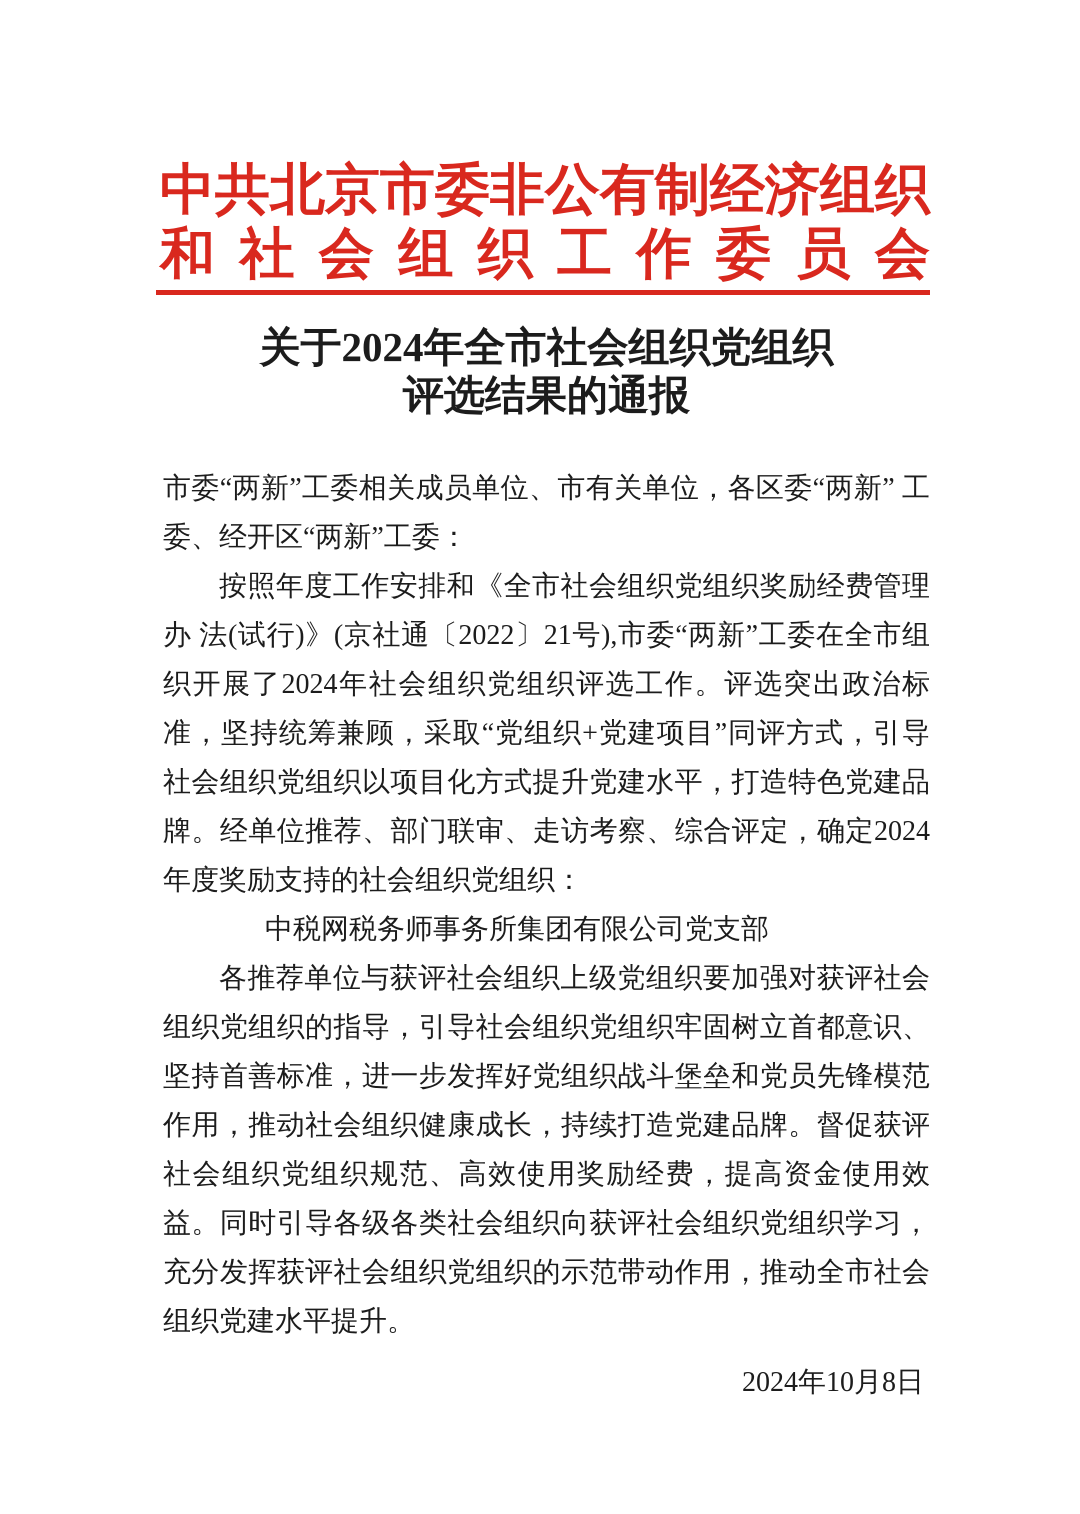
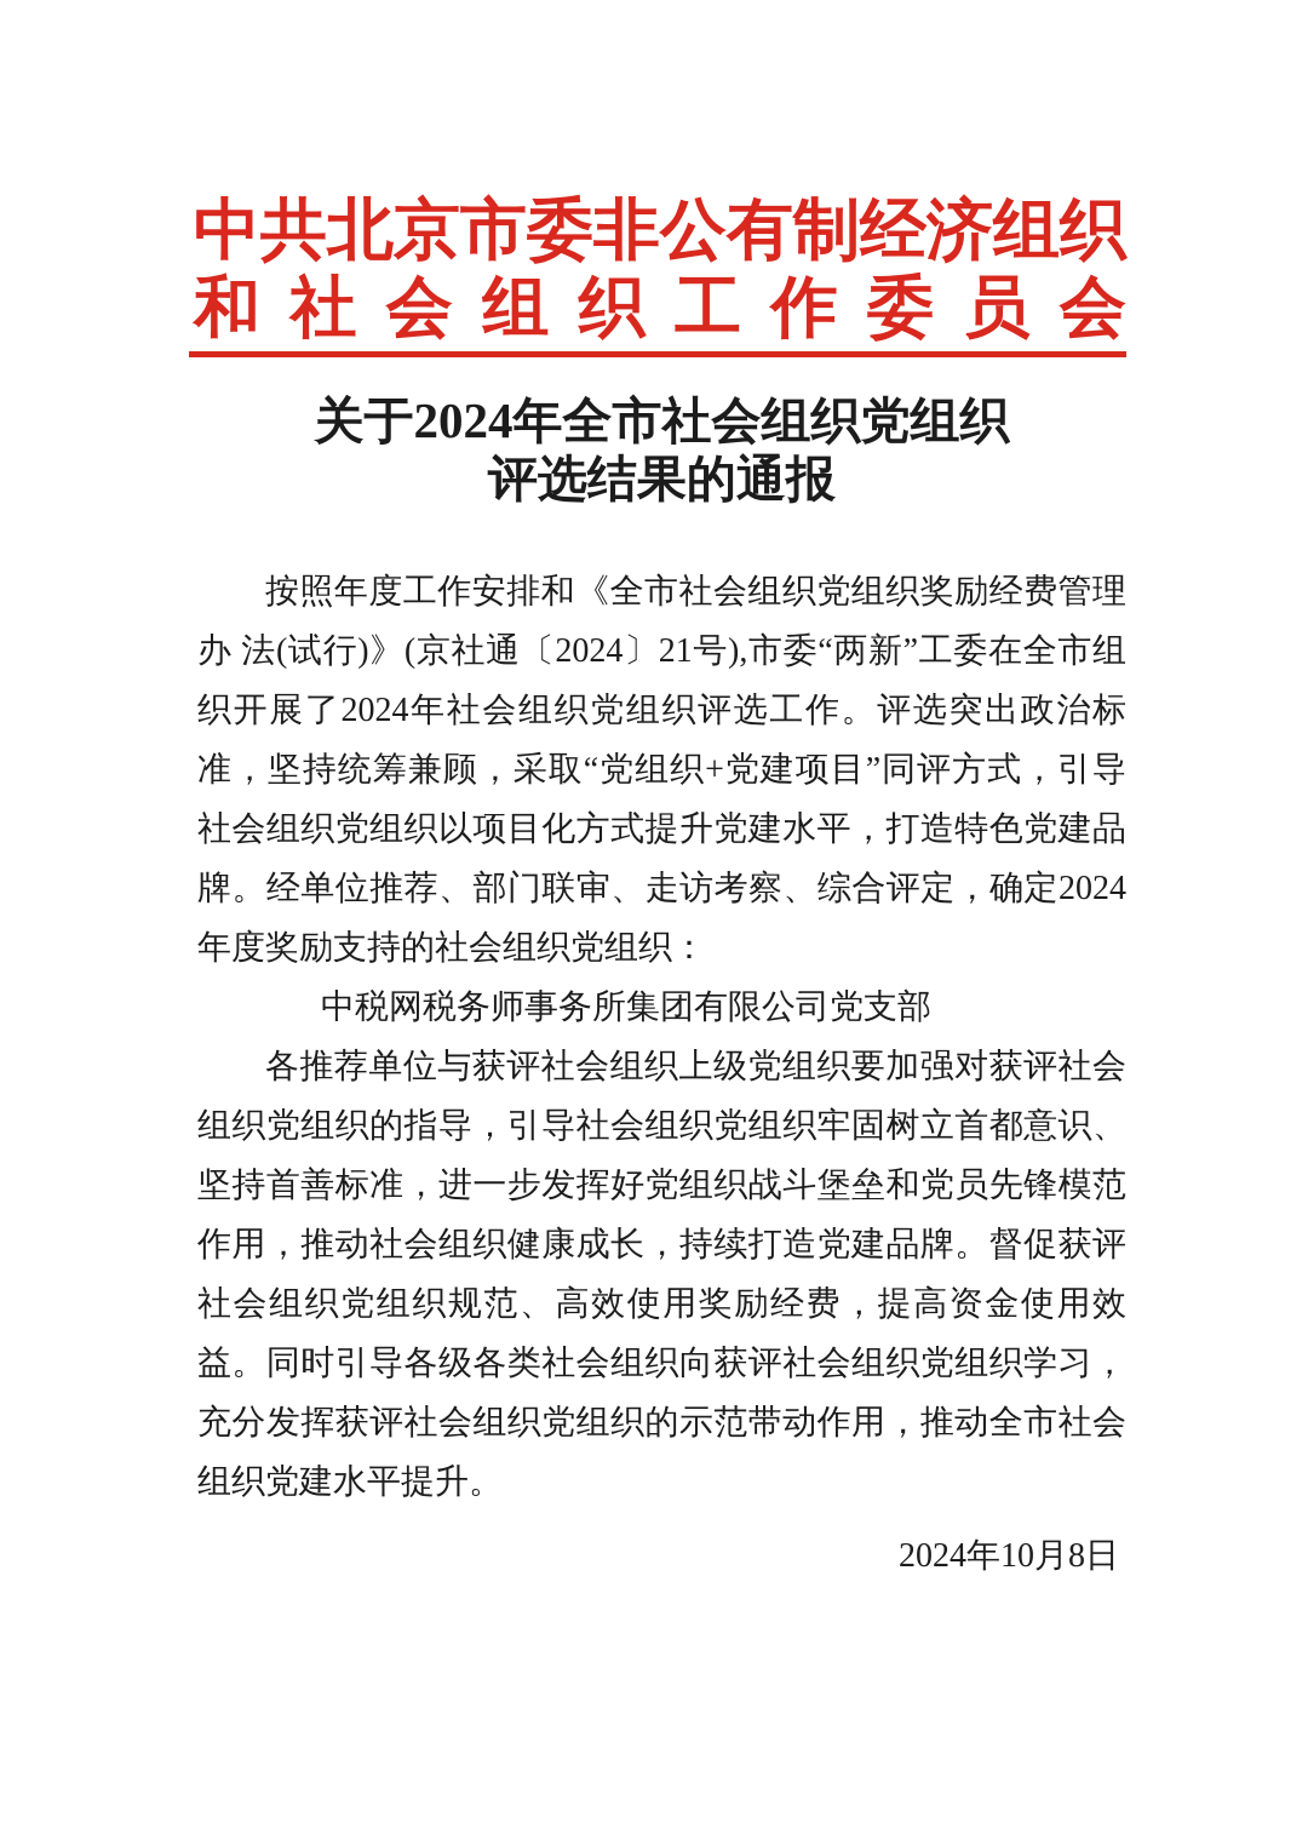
  中共北京市委非公有制经济组织
  和社会组织工作委员会
  关于2024年全市社会组织党组织
  评选结果的通报
- 市委“两新”工委相关成员单位、市有关单位，各区委“两新” 工委、经开区“两新”工委：
- 按照年度工作安排和《全市社会组织党组织奖励经费管理办 法(试行)》(京社通〔2022〕21号),市委“两新”工委在全市组织开展了2024年社会组织党组织评选工作。评选突出政治标准，坚持统筹兼顾，采取“党组织+党建项目”同评方式，引导社会组织党组织以项目化方式提升党建水平，打造特色党建品牌。经单位推荐、部门联审、走访考察、综合评定，确定2024年度奖励支持的社会组织党组织：
+ 按照年度工作安排和《全市社会组织党组织奖励经费管理办 法(试行)》(京社通〔2024〕21号),市委“两新”工委在全市组织开展了2024年社会组织党组织评选工作。评选突出政治标准，坚持统筹兼顾，采取“党组织+党建项目”同评方式，引导社会组织党组织以项目化方式提升党建水平，打造特色党建品牌。经单位推荐、部门联审、走访考察、综合评定，确定2024年度奖励支持的社会组织党组织：
  中税网税务师事务所集团有限公司党支部
  各推荐单位与获评社会组织上级党组织要加强对获评社会组织党组织的指导，引导社会组织党组织牢固树立首都意识、坚持首善标准，进一步发挥好党组织战斗堡垒和党员先锋模范作用，推动社会组织健康成长，持续打造党建品牌。督促获评社会组织党组织规范、高效使用奖励经费，提高资金使用效益。同时引导各级各类社会组织向获评社会组织党组织学习，充分发挥获评社会组织党组织的示范带动作用，推动全市社会组织党建水平提升。
  2024年10月8日
